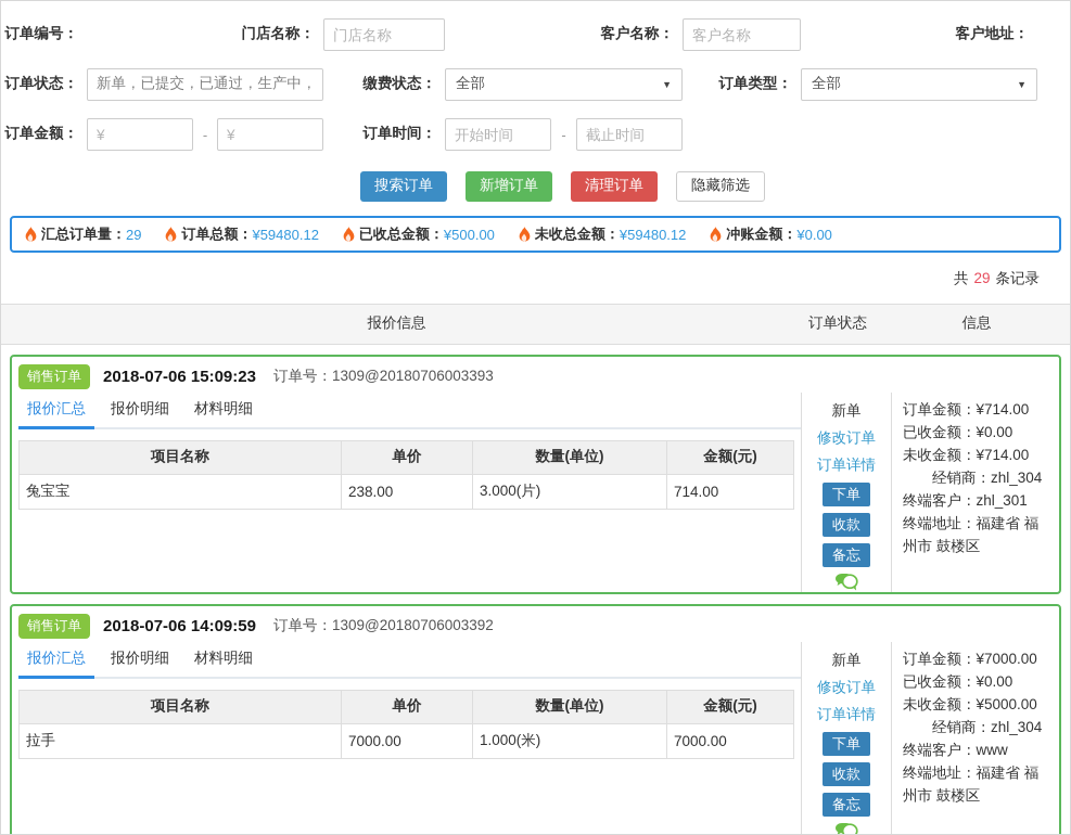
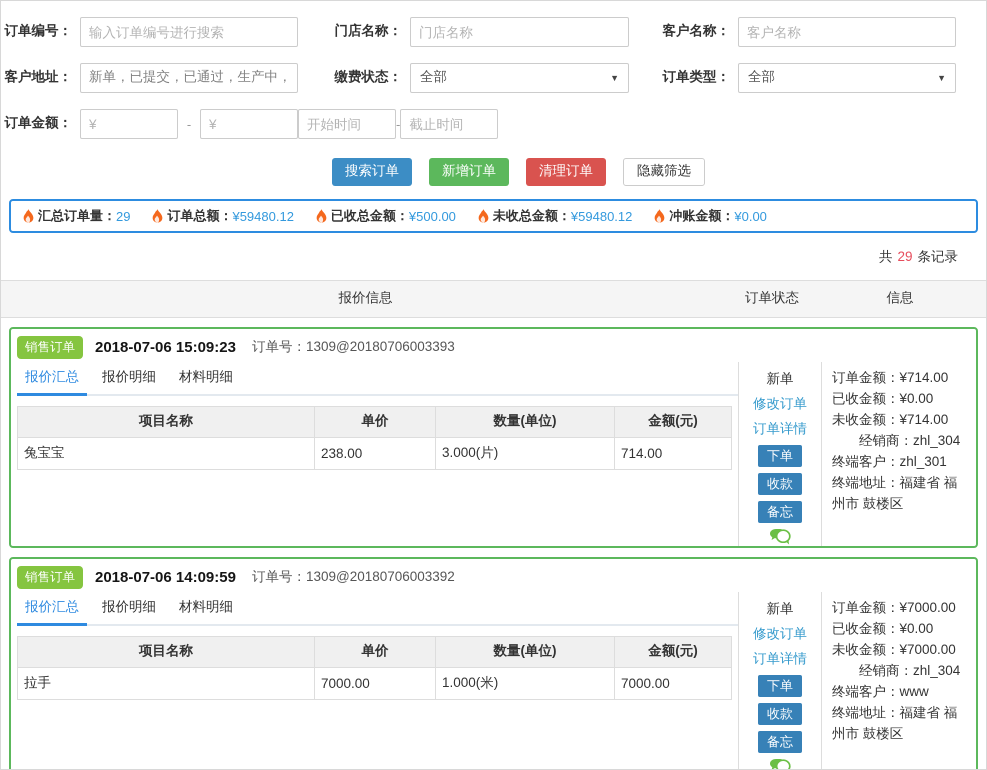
  订单编号：
+ 输入订单编号进行搜索
  门店名称：
  门店名称
  客户名称：
  客户名称
  客户地址：
- 订单状态：
  新单，已提交，已通过，生产中，
  缴费状态：
  全部
  ▼
  订单类型：
  全部
  ▼
  订单金额：
  ¥
  -
  ¥
- 订单时间：
  开始时间
  -
  截止时间
  搜索订单
  新增订单
  清理订单
  隐藏筛选
  汇总订单量：
  29
  订单总额：
  ¥59480.12
  已收总金额：
  ¥500.00
  未收总金额：
  ¥59480.12
  冲账金额：
  ¥0.00
  共 29 条记录
  报价信息
  订单状态
  信息
  销售订单
  2018-07-06 15:09:23
  订单号：1309@20180706003393
  报价汇总
  报价明细
  材料明细
  项目名称	单价	数量(单位)	金额(元)
  兔宝宝	238.00	3.000(片)	714.00
  新单
  修改订单
  订单详情
  下单
  收款
  备忘
  订单金额：¥714.00
  已收金额：¥0.00
  未收金额：¥714.00
  经销商：zhl_304
  终端客户：zhl_301
  终端地址：福建省 福州市 鼓楼区
  销售订单
  2018-07-06 14:09:59
  订单号：1309@20180706003392
  报价汇总
  报价明细
  材料明细
  项目名称	单价	数量(单位)	金额(元)
  拉手	7000.00	1.000(米)	7000.00
  新单
  修改订单
  订单详情
  下单
  收款
  备忘
  订单金额：¥7000.00
  已收金额：¥0.00
- 未收金额：¥5000.00
+ 未收金额：¥7000.00
  经销商：zhl_304
  终端客户：www
  终端地址：福建省 福州市 鼓楼区
